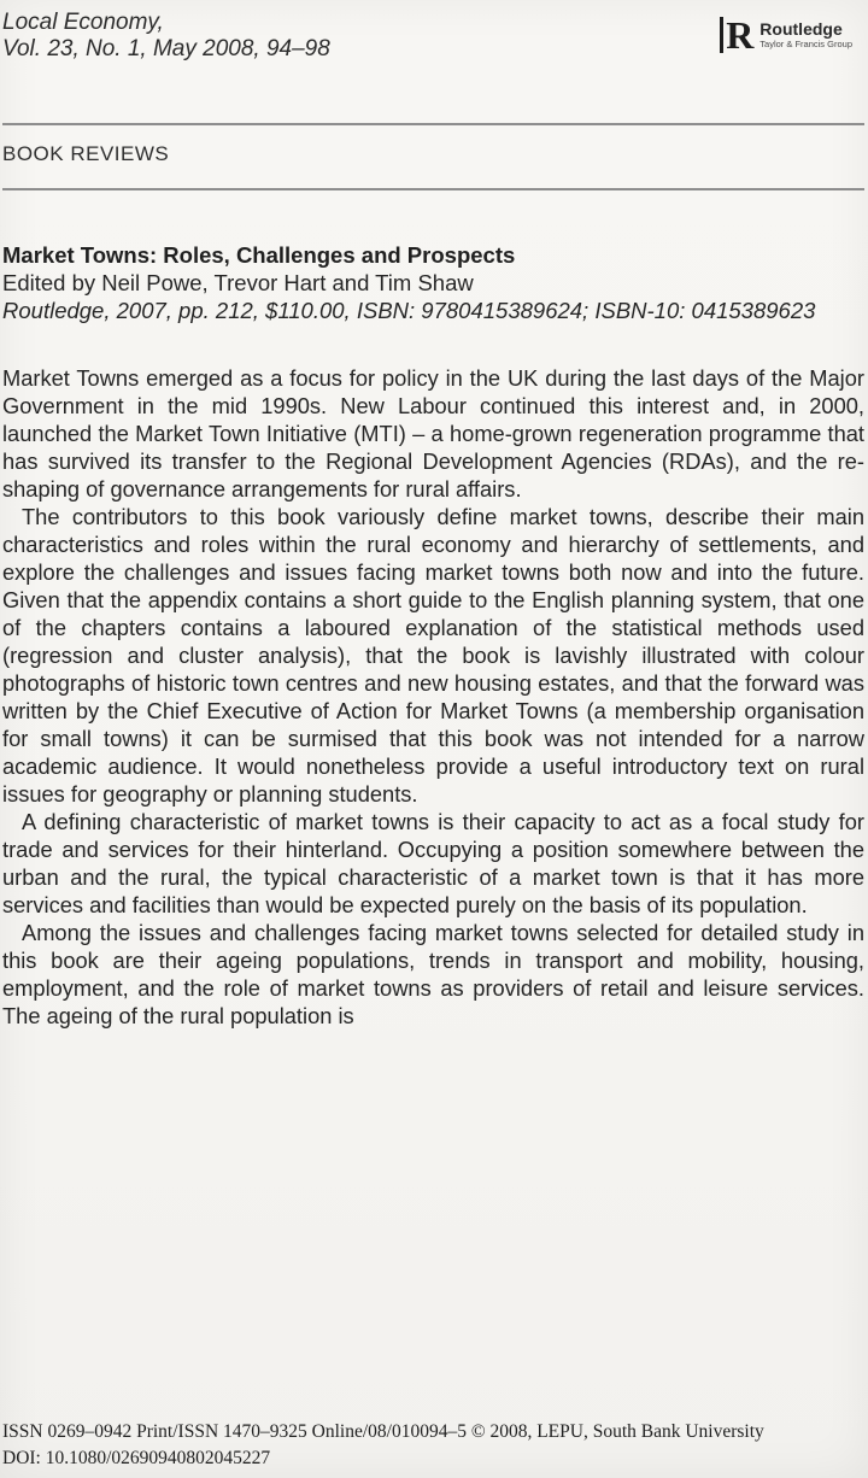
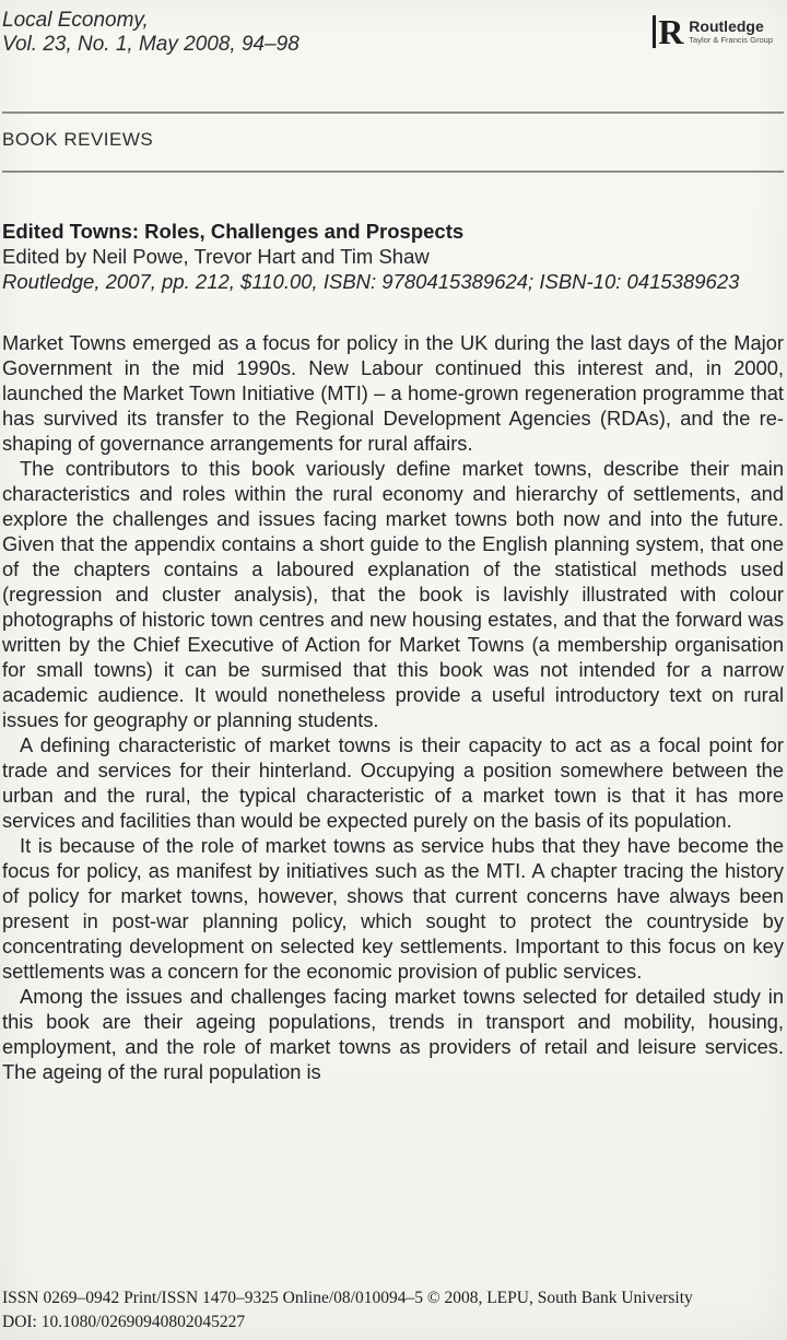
  Local Economy,
  Vol. 23, No. 1, May 2008, 94–98
  R
  Routledge
  Taylor & Francis Group
  BOOK REVIEWS
- Market Towns: Roles, Challenges and Prospects
+ Edited Towns: Roles, Challenges and Prospects
  Edited by Neil Powe, Trevor Hart and Tim Shaw
  Routledge, 2007, pp. 212, $110.00, ISBN: 9780415389624; ISBN-10: 0415389623
  Market Towns emerged as a focus for policy in the UK during the last days of the Major Government in the mid 1990s. New Labour continued this interest and, in 2000, launched the Market Town Initiative (MTI) – a home-grown regeneration programme that has survived its transfer to the Regional Development Agencies (RDAs), and the re-shaping of governance arrangements for rural affairs.
  The contributors to this book variously define market towns, describe their main characteristics and roles within the rural economy and hierarchy of settlements, and explore the challenges and issues facing market towns both now and into the future. Given that the appendix contains a short guide to the English planning system, that one of the chapters contains a laboured explanation of the statistical methods used (regression and cluster analysis), that the book is lavishly illustrated with colour photographs of historic town centres and new housing estates, and that the forward was written by the Chief Executive of Action for Market Towns (a membership organisation for small towns) it can be surmised that this book was not intended for a narrow academic audience. It would nonetheless provide a useful introductory text on rural issues for geography or planning students.
- A defining characteristic of market towns is their capacity to act as a focal study for trade and services for their hinterland. Occupying a position somewhere between the urban and the rural, the typical characteristic of a market town is that it has more services and facilities than would be expected purely on the basis of its population.
+ A defining characteristic of market towns is their capacity to act as a focal point for trade and services for their hinterland. Occupying a position somewhere between the urban and the rural, the typical characteristic of a market town is that it has more services and facilities than would be expected purely on the basis of its population.
+ It is because of the role of market towns as service hubs that they have become the focus for policy, as manifest by initiatives such as the MTI. A chapter tracing the history of policy for market towns, however, shows that current concerns have always been present in post-war planning policy, which sought to protect the countryside by concentrating development on selected key settlements. Important to this focus on key settlements was a concern for the economic provision of public services.
  Among the issues and challenges facing market towns selected for detailed study in this book are their ageing populations, trends in transport and mobility, housing, employment, and the role of market towns as providers of retail and leisure services. The ageing of the rural population is
  ISSN 0269–0942 Print/ISSN 1470–9325 Online/08/010094–5 © 2008, LEPU, South Bank University
  DOI: 10.1080/02690940802045227
